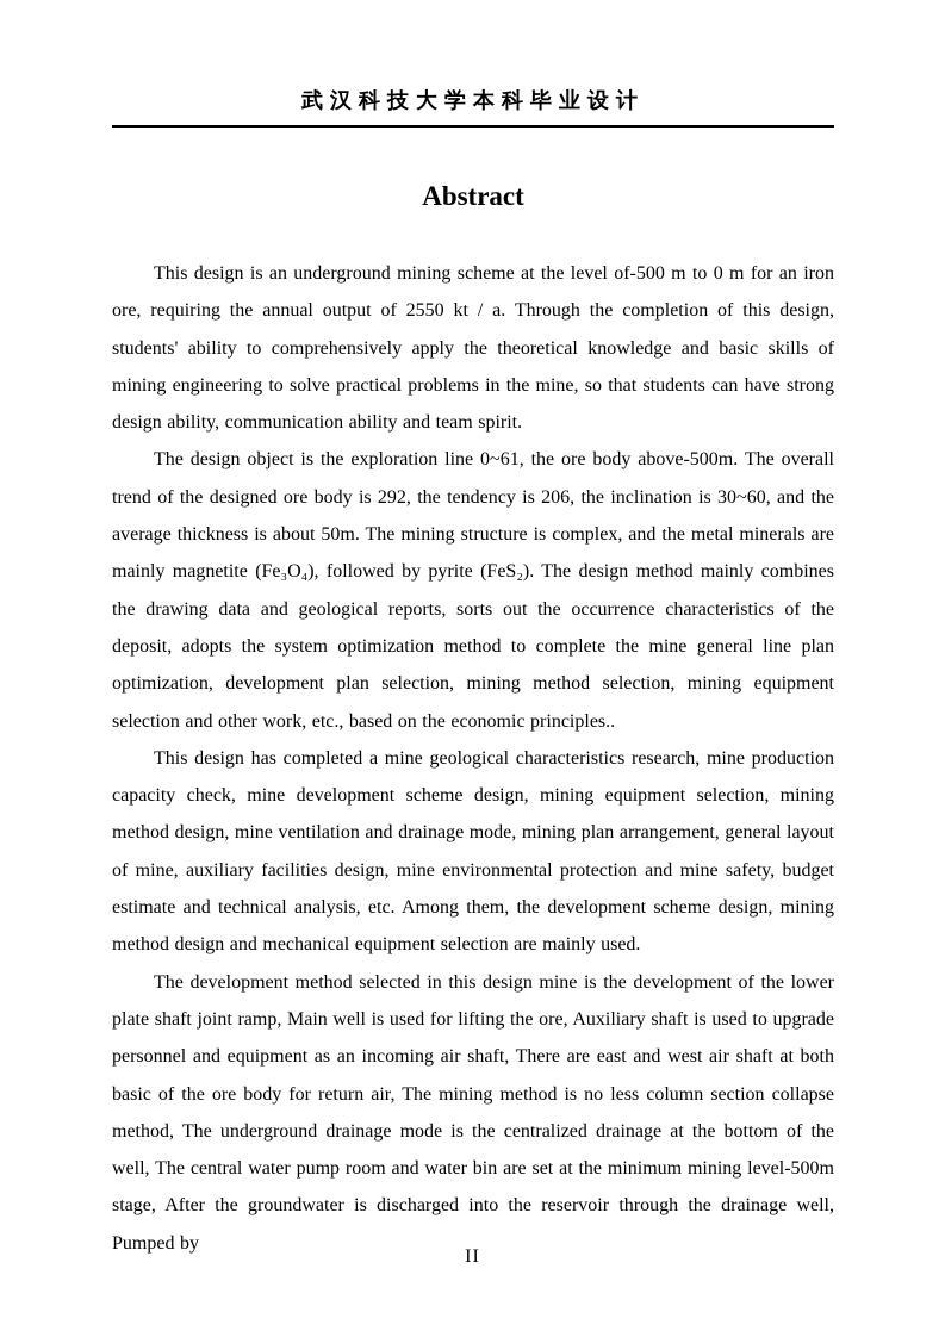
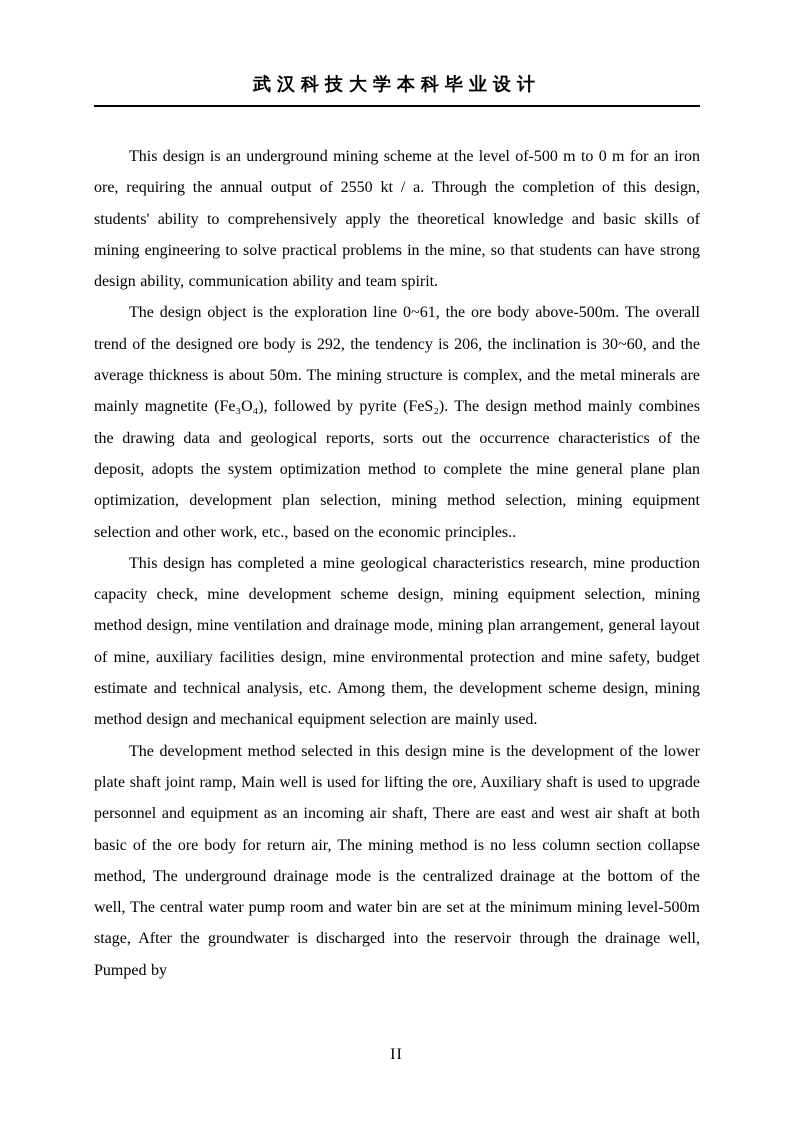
  武汉科技大学本科毕业设计
- Abstract
  This design is an underground mining scheme at the level of-500 m to 0 m for an iron ore, requiring the annual output of 2550 kt / a. Through the completion of this design, students' ability to comprehensively apply the theoretical knowledge and basic skills of mining engineering to solve practical problems in the mine, so that students can have strong design ability, communication ability and team spirit.
- The design object is the exploration line 0~61, the ore body above-500m. The overall trend of the designed ore body is 292, the tendency is 206, the inclination is 30~60, and the average thickness is about 50m. The mining structure is complex, and the metal minerals are mainly magnetite (Fe₃O₄), followed by pyrite (FeS₂). The design method mainly combines the drawing data and geological reports, sorts out the occurrence characteristics of the deposit, adopts the system optimization method to complete the mine general line plan optimization, development plan selection, mining method selection, mining equipment selection and other work, etc., based on the economic principles..
+ The design object is the exploration line 0~61, the ore body above-500m. The overall trend of the designed ore body is 292, the tendency is 206, the inclination is 30~60, and the average thickness is about 50m. The mining structure is complex, and the metal minerals are mainly magnetite (Fe₃O₄), followed by pyrite (FeS₂). The design method mainly combines the drawing data and geological reports, sorts out the occurrence characteristics of the deposit, adopts the system optimization method to complete the mine general plane plan optimization, development plan selection, mining method selection, mining equipment selection and other work, etc., based on the economic principles..
  This design has completed a mine geological characteristics research, mine production capacity check, mine development scheme design, mining equipment selection, mining method design, mine ventilation and drainage mode, mining plan arrangement, general layout of mine, auxiliary facilities design, mine environmental protection and mine safety, budget estimate and technical analysis, etc. Among them, the development scheme design, mining method design and mechanical equipment selection are mainly used.
  The development method selected in this design mine is the development of the lower plate shaft joint ramp, Main well is used for lifting the ore, Auxiliary shaft is used to upgrade personnel and equipment as an incoming air shaft, There are east and west air shaft at both basic of the ore body for return air, The mining method is no less column section collapse method, The underground drainage mode is the centralized drainage at the bottom of the well, The central water pump room and water bin are set at the minimum mining level-500m stage, After the groundwater is discharged into the reservoir through the drainage well, Pumped by
  II
